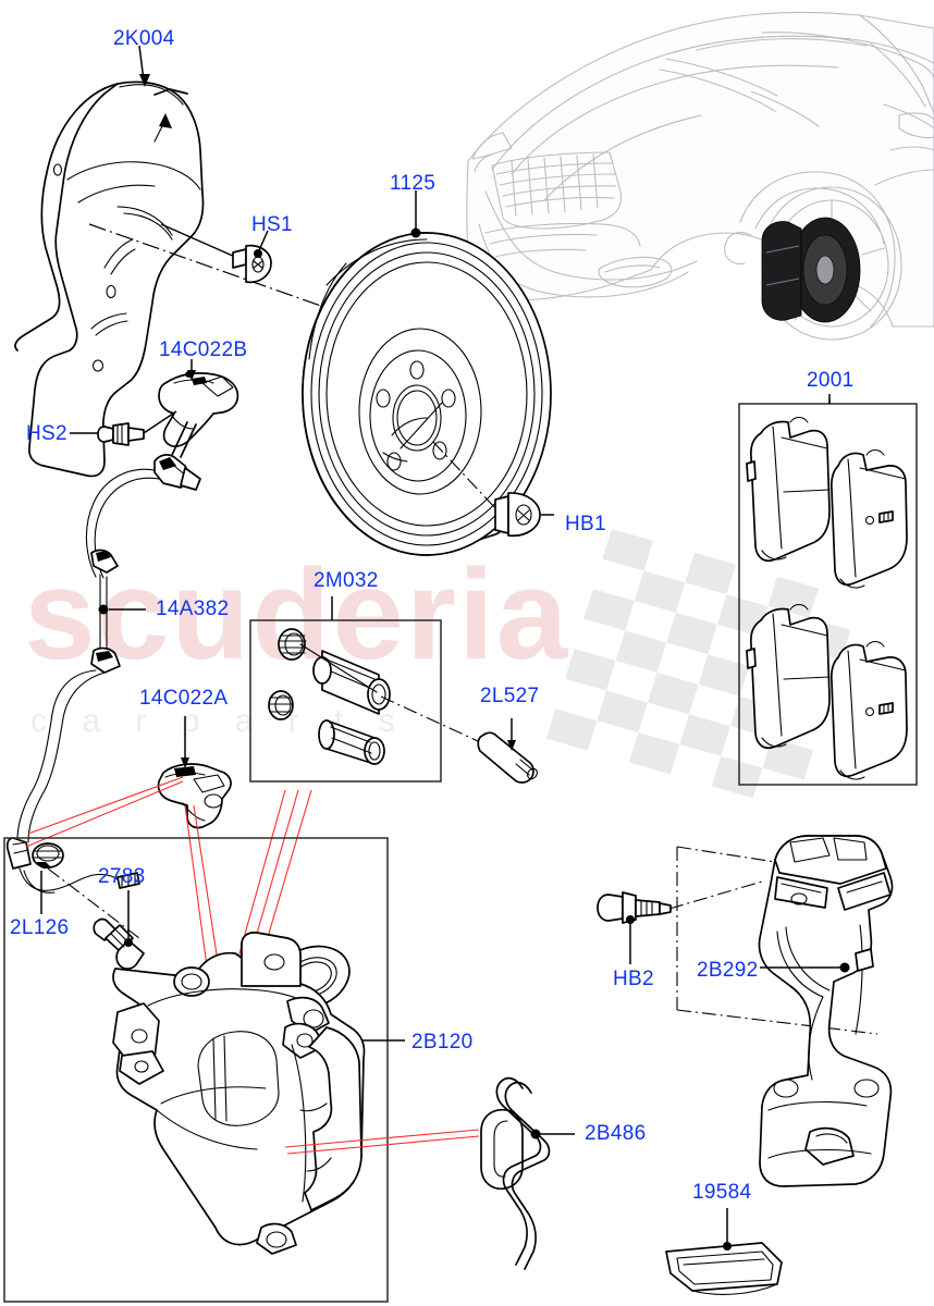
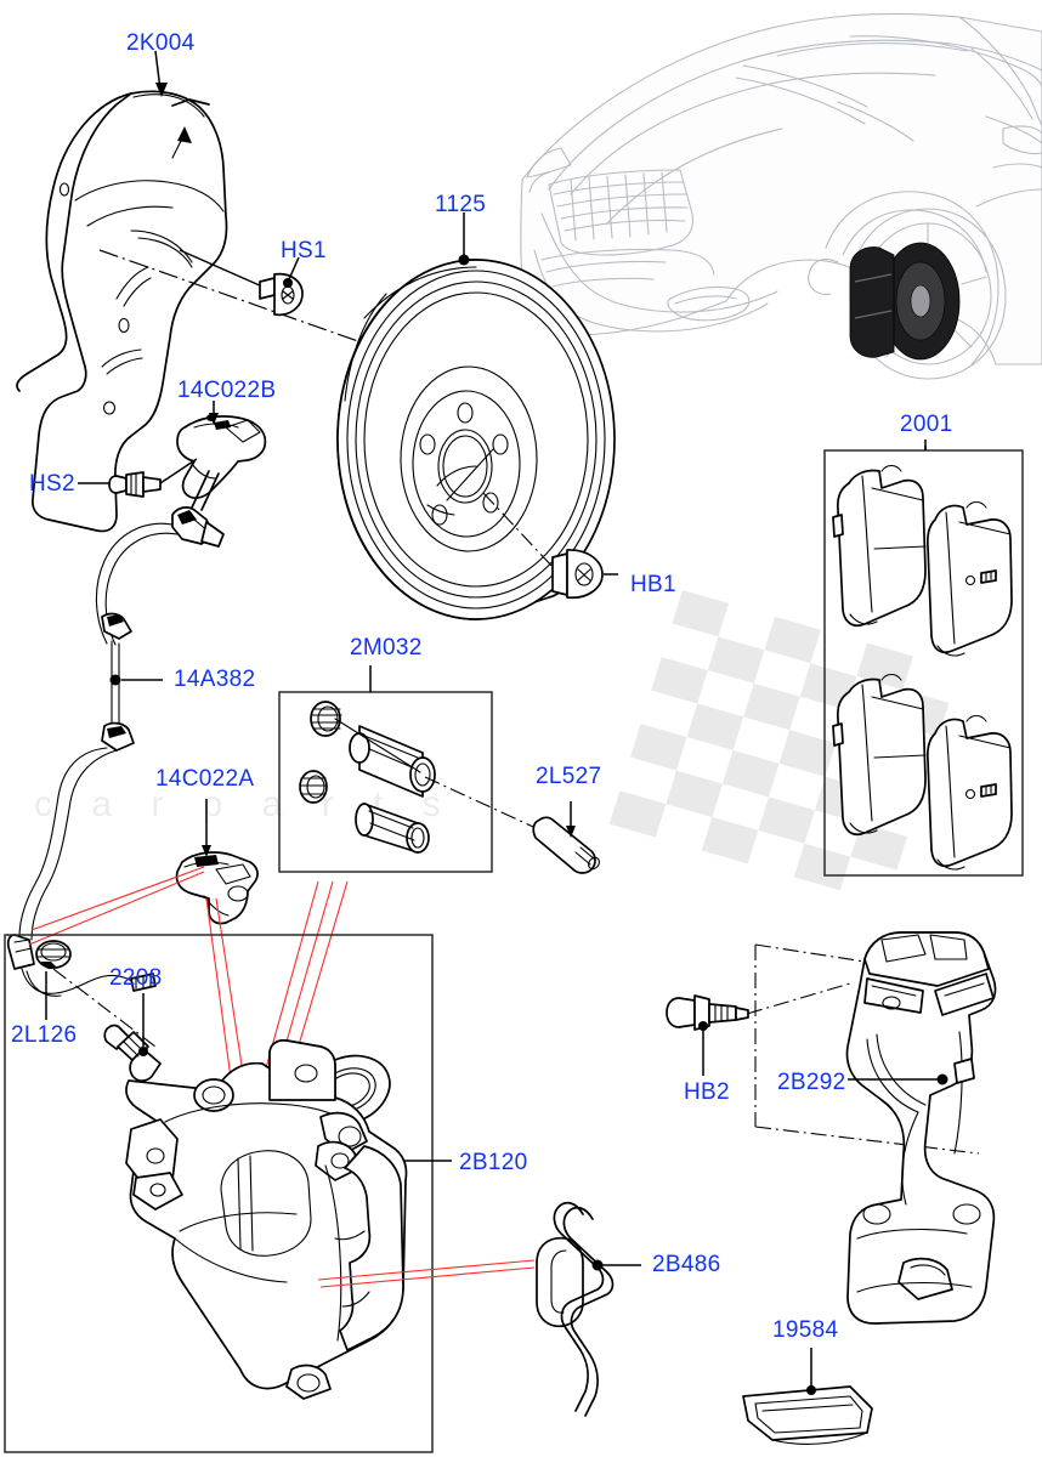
- scuderia
  c a r p r t s
  2K004
  HS1
  1125
  14C022B
  HS2
  14A382
  14C022A
  HB1
  2M032
  2L527
  2001
  2L126
- 2783
+ 2208
  2B120
  2B486
  HB2
  2B292
  19584
